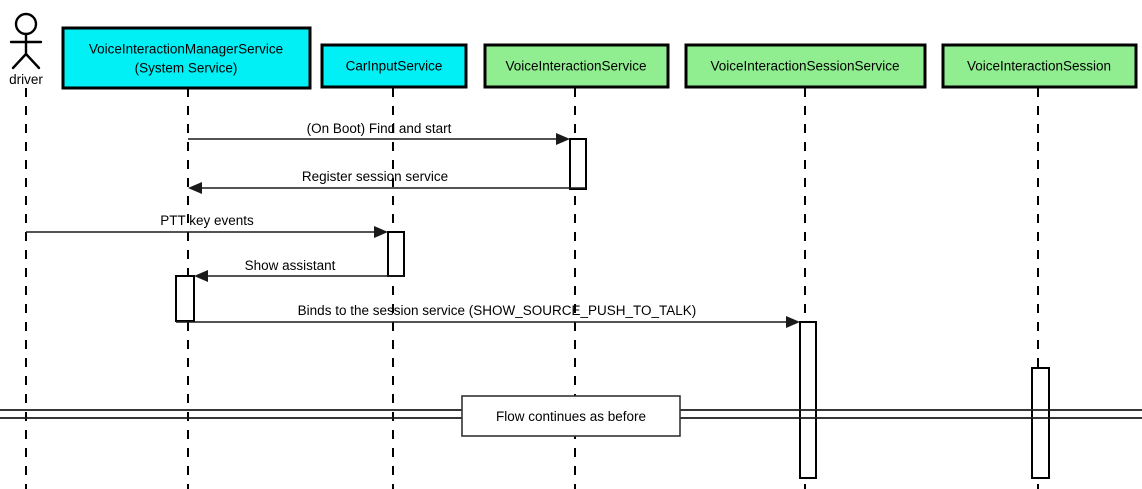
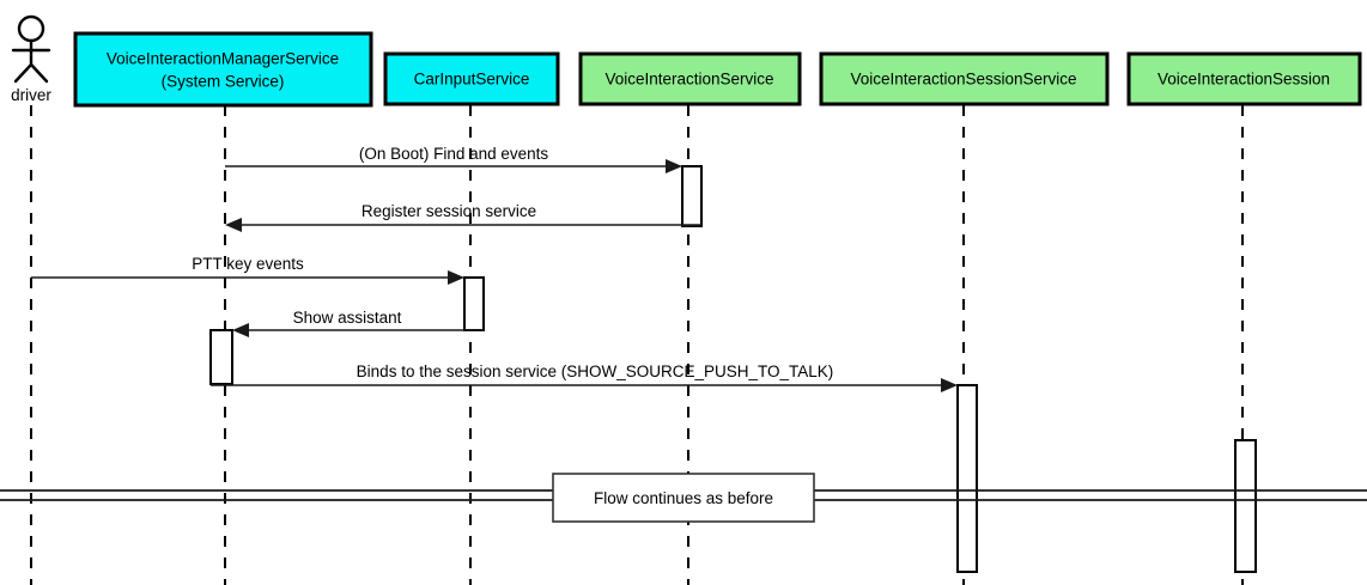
  driver
  VoiceInteractionManagerService
  (System Service)
  CarInputService
  VoiceInteractionService
  VoiceInteractionSessionService
  VoiceInteractionSession
- (On Boot) Find and start
+ (On Boot) Find and events
  Register session service
  PTT key events
  Show assistant
  Binds to the session service (SHOW_SOURCE_PUSH_TO_TALK)
  Flow continues as before
